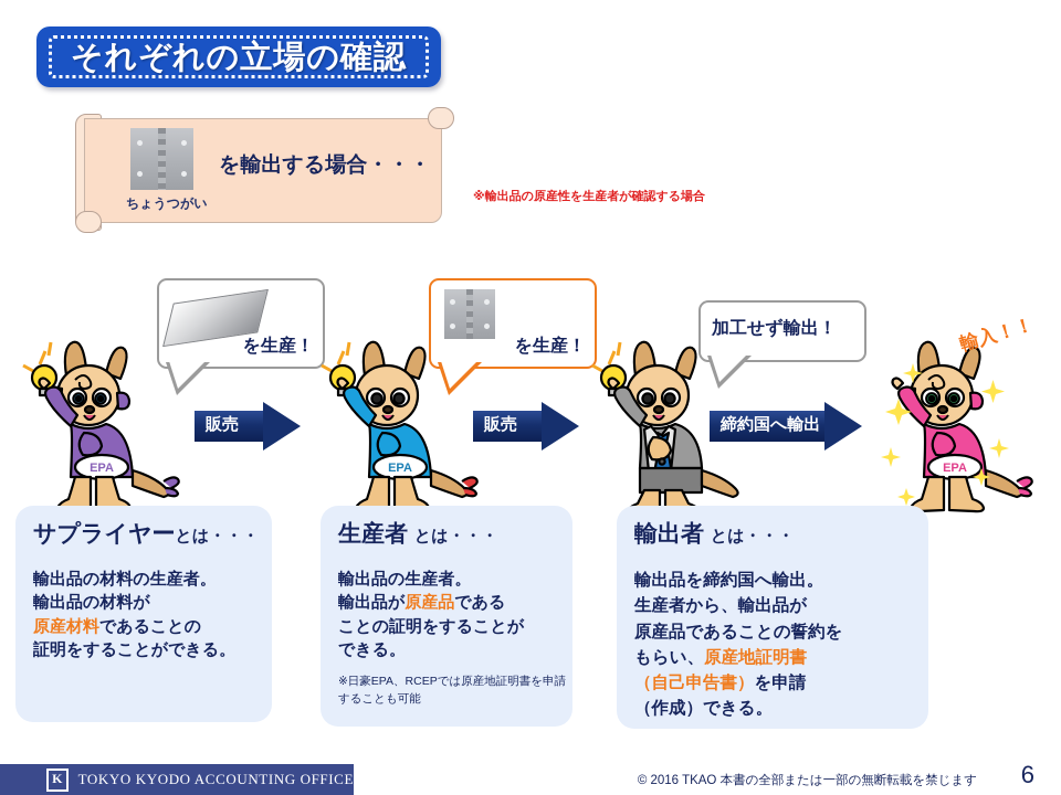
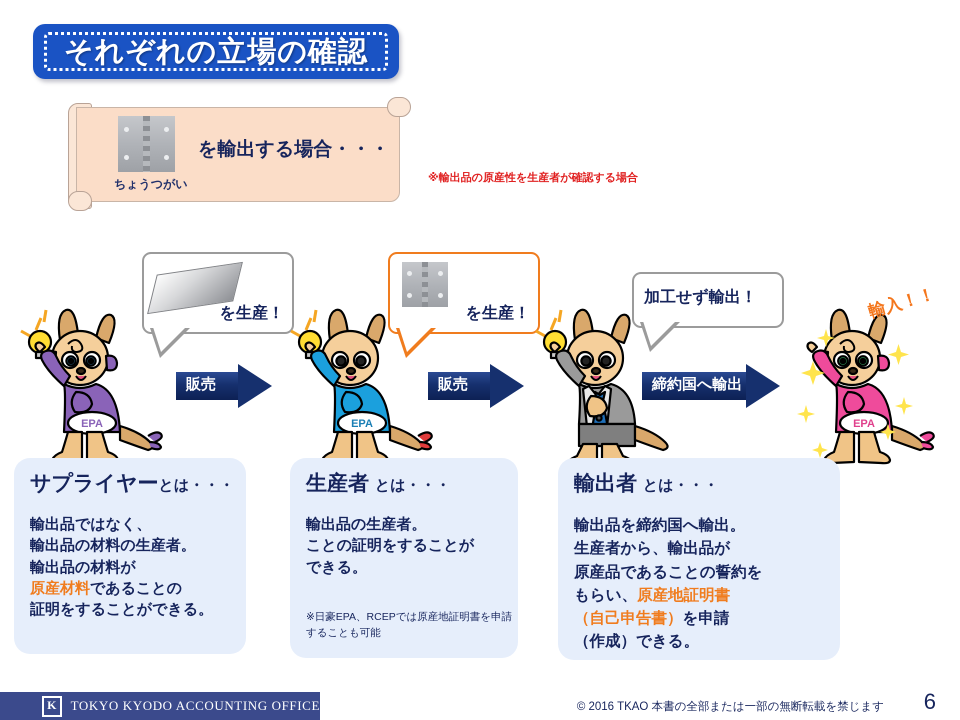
  それぞれの立場の確認
  ちょうつがい
  を輸出する場合・・・
  ※輸出品の原産性を生産者が確認する場合
  を生産！
  を生産！
  加工せず輸出！
  販売
  販売
  締約国へ輸出
  EPA
  EPA
  EPA
  サプライヤーとは・・・
+ 輸出品ではなく、
  輸出品の材料の生産者。
  輸出品の材料が
  原産材料であることの
  証明をすることができる。
  生産者 とは・・・
  輸出品の生産者。
- 輸出品が原産品である
  ことの証明をすることが
  できる。
  ※日豪EPA、RCEPでは原産地証明書を申請することも可能
  輸出者 とは・・・
  輸出品を締約国へ輸出。
  生産者から、輸出品が
  原産品であることの誓約を
  もらい、原産地証明書
  （自己申告書）を申請
  （作成）できる。
  K
  TOKYO KYODO ACCOUNTING OFFICE
  © 2016 TKAO 本書の全部または一部の無断転載を禁じます
  6
